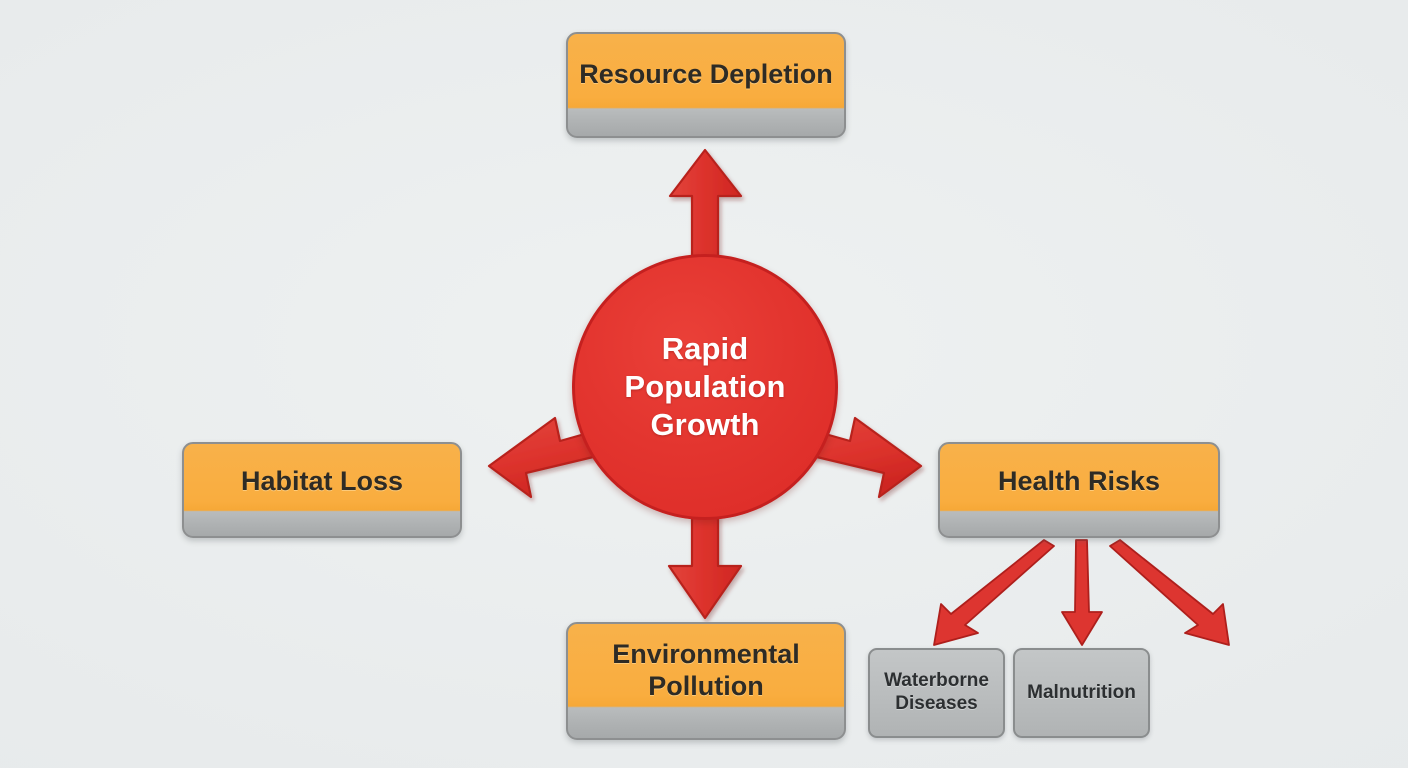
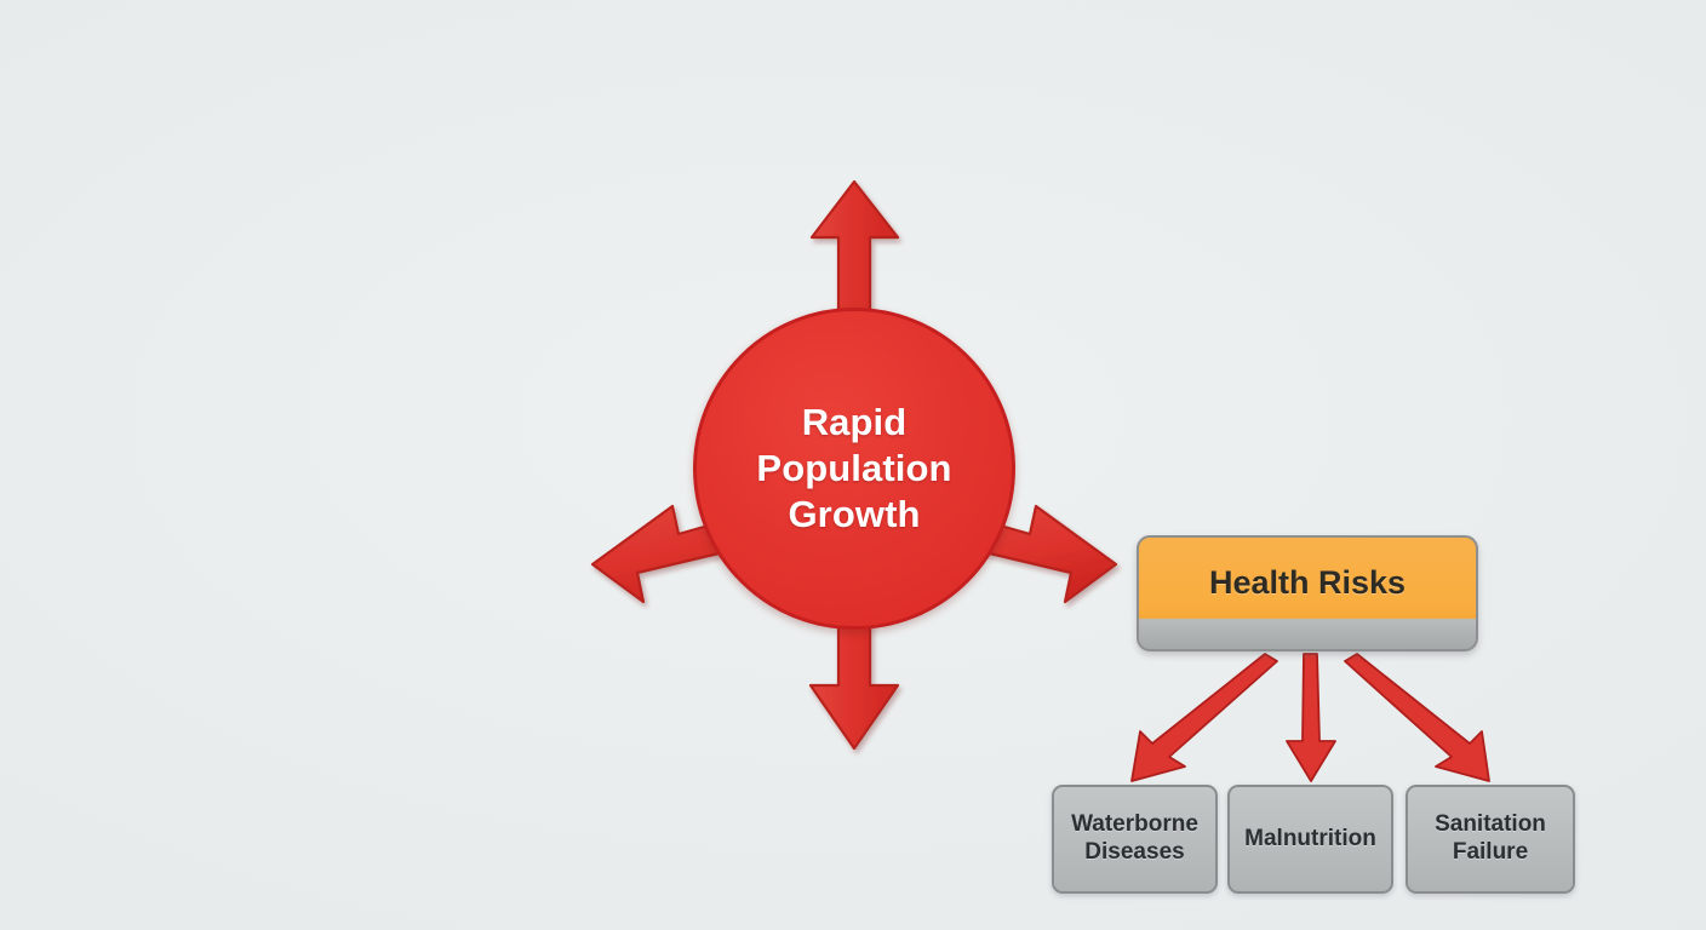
- Resource Depletion
- Habitat Loss
  Rapid Population Growth
  Health Risks
- Environmental Pollution
  Waterborne Diseases
  Malnutrition
+ Sanitation Failure
